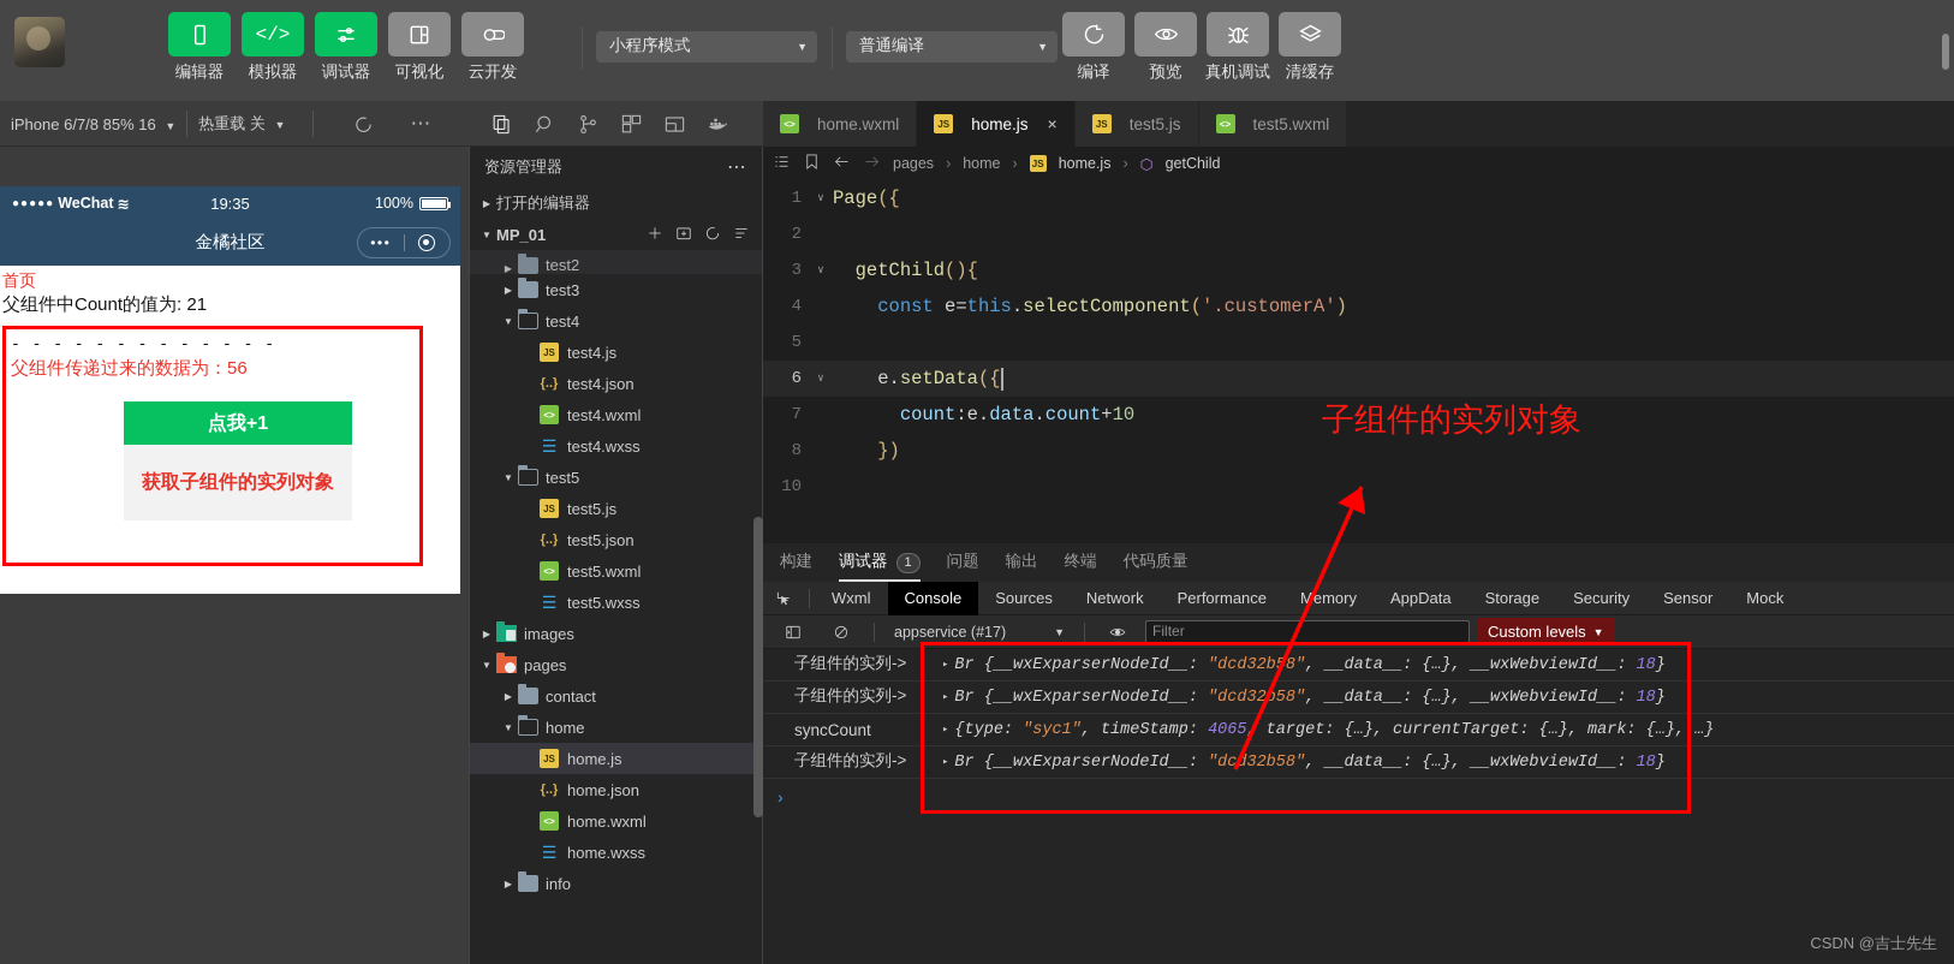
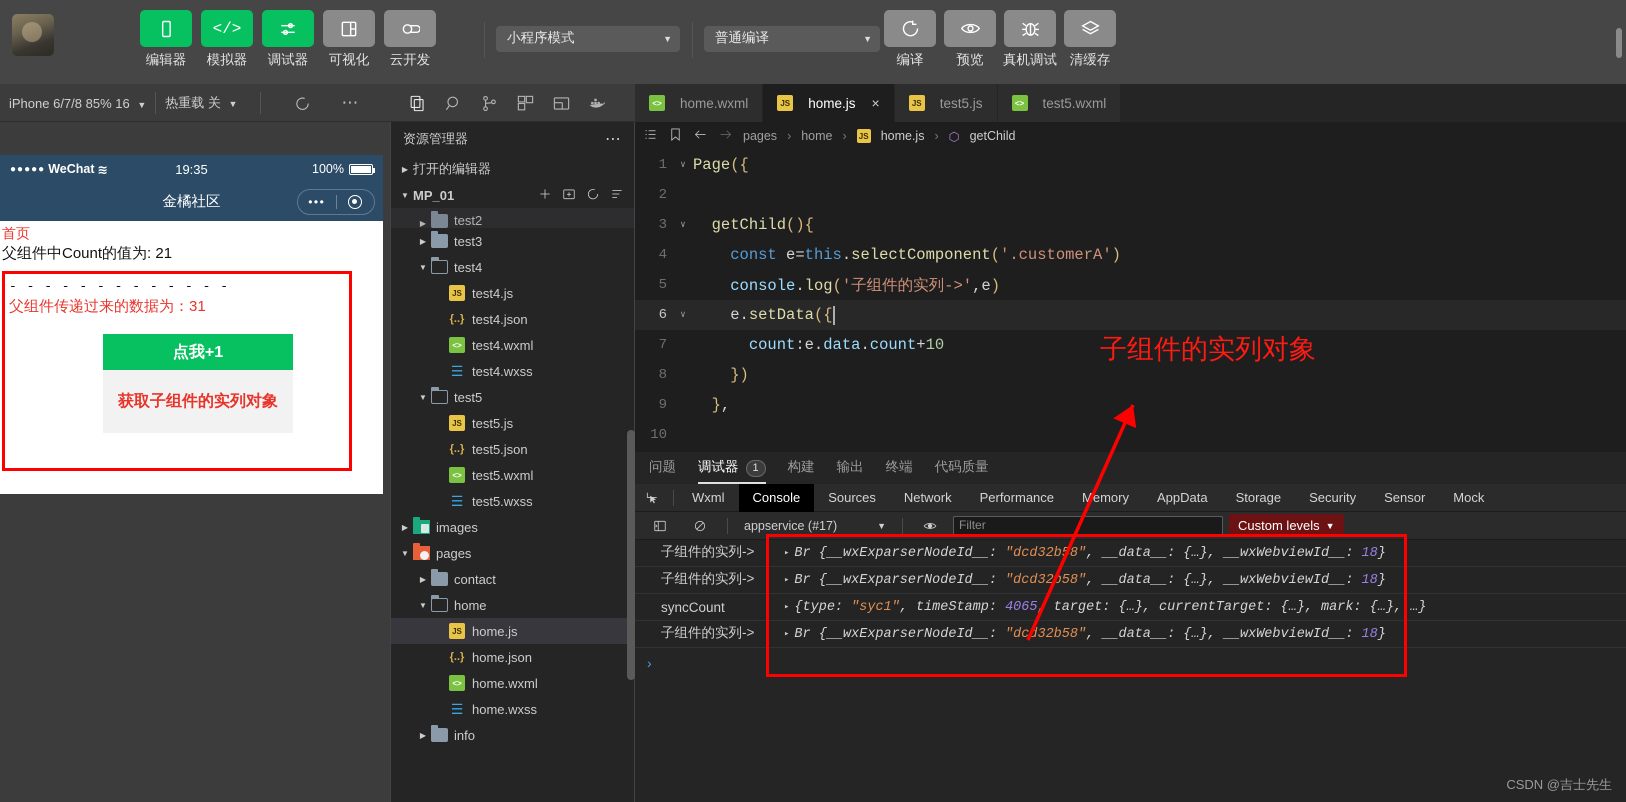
  编辑器
  </>
  模拟器
  调试器
  可视化
  云开发
  小程序模式
  ▼
  普通编译
  ▼
  编译
  预览
  真机调试
  清缓存
  iPhone 6/7/8 85% 16 ▼
  热重载 关 ▼
  ⋯
  ●●●●●
  WeChat
  ≋
  19:35
  100%
  金橘社区
  •••
  首页
  父组件中Count的值为: 21
  - - - - - - - - - - - - -
- 父组件传递过来的数据为：56
+ 父组件传递过来的数据为：31
  点我+1
  获取子组件的实列对象
  资源管理器
  ⋯
  打开的编辑器
  MP_01
  test2
  test3
  test4
  JS
  test4.js
  {..}
  test4.json
  <>
  test4.wxml
  ☰
  test4.wxss
  test5
  JS
  test5.js
  {..}
  test5.json
  <>
  test5.wxml
  ☰
  test5.wxss
  images
  pages
  contact
  home
  JS
  home.js
  {..}
  home.json
  <>
  home.wxml
  ☰
  home.wxss
  info
  <>
  home.wxml
  JS
  home.js
  ×
  JS
  test5.js
  <>
  test5.wxml
  pages
  ›
  home
  ›
  JS
  home.js
  ›
  ⬡
  getChild
  1
  ∨
  Page({
  2
  3
  ∨
  getChild(){
  4
  const e=this.selectComponent('.customerA')
  5
+ console.log('子组件的实列->',e)
  6
  ∨
  e.setData({
  7
  count:e.data.count+10
  8
  })
+ 9
+ },
  10
  子组件的实列对象
- 构建
+ 问题
  调试器
  1
- 问题
+ 构建
  输出
  终端
  代码质量
  Wxml
  Console
  Sources
  Network
  Performance
  Memory
  AppData
  Storage
  Security
  Sensor
  Mock
  appservice (#17)
  ▼
  Filter
  Custom levels
  ▼
  子组件的实列->
  ▸
  Br {__wxExparserNodeId__: "dcd32b8", __data__: {…}, __wxWebviewId__: 18}
  子组件的实列->
  ▸
  Br {__wxExparserNodeId__: "dcd32b58", __data__: {…}, __wxWebviewId__: 18}
  syncCount
  ▸
  {type: "syc1", timeStamp: 4065 target: {…}, currentTarget: {…}, mark: {…}, …}
  子组件的实列->
  ▸
  Br {__wxExparserNodeId__: "dcd32b58", __data__: {…}, __wxWebviewId__: 18}
  ›
  CSDN @吉士先生
